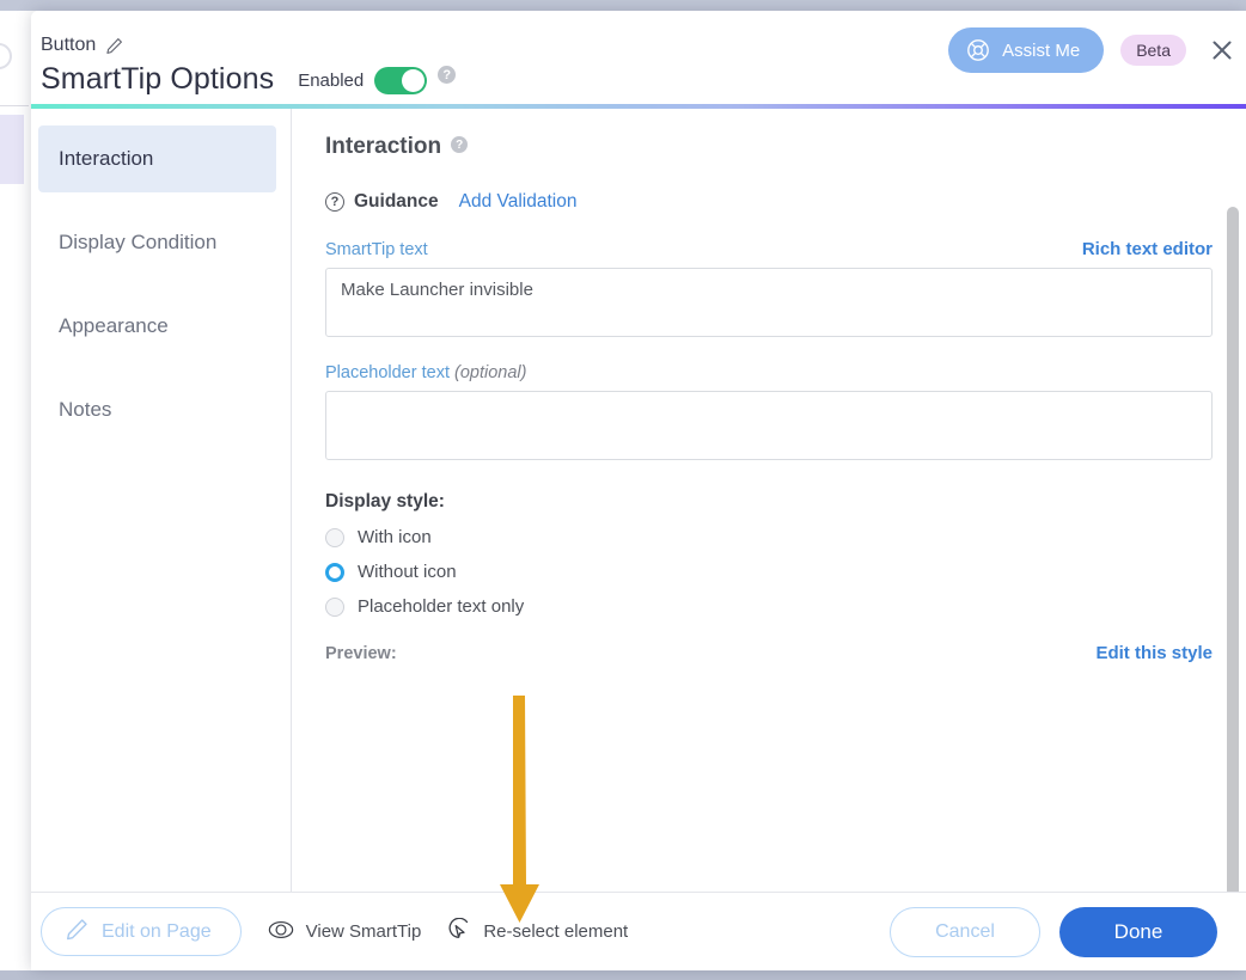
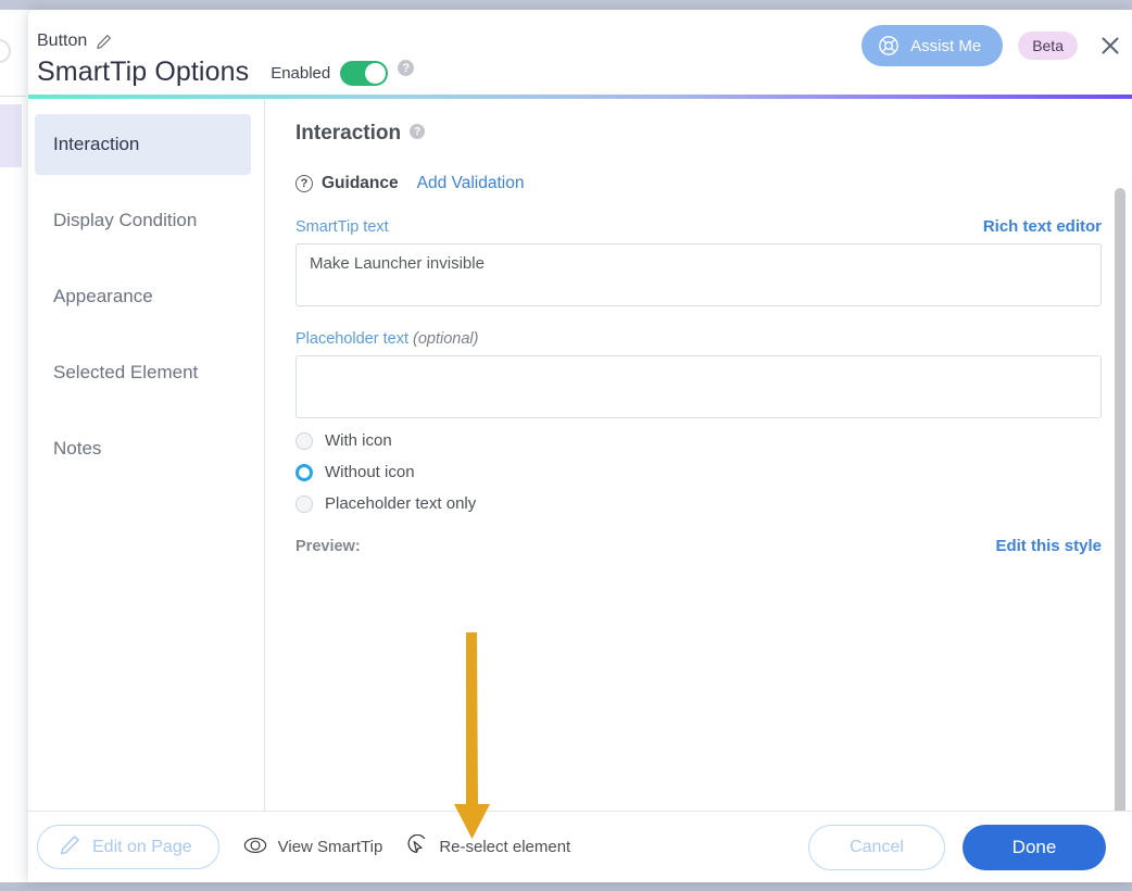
  Button
  SmartTip Options
  Enabled
  ?
  Assist Me
  Beta
  Interaction
  Display Condition
  Appearance
+ Selected Element
  Notes
  Interaction
  ?
  ?
  Guidance
  Add Validation
  SmartTip text
  Rich text editor
  Make Launcher invisible
  Placeholder text (optional)
- Display style:
  With icon
  Without icon
  Placeholder text only
  Preview:
  Edit this style
  Edit on Page
  View SmartTip
  Re-select element
  Cancel
  Done
